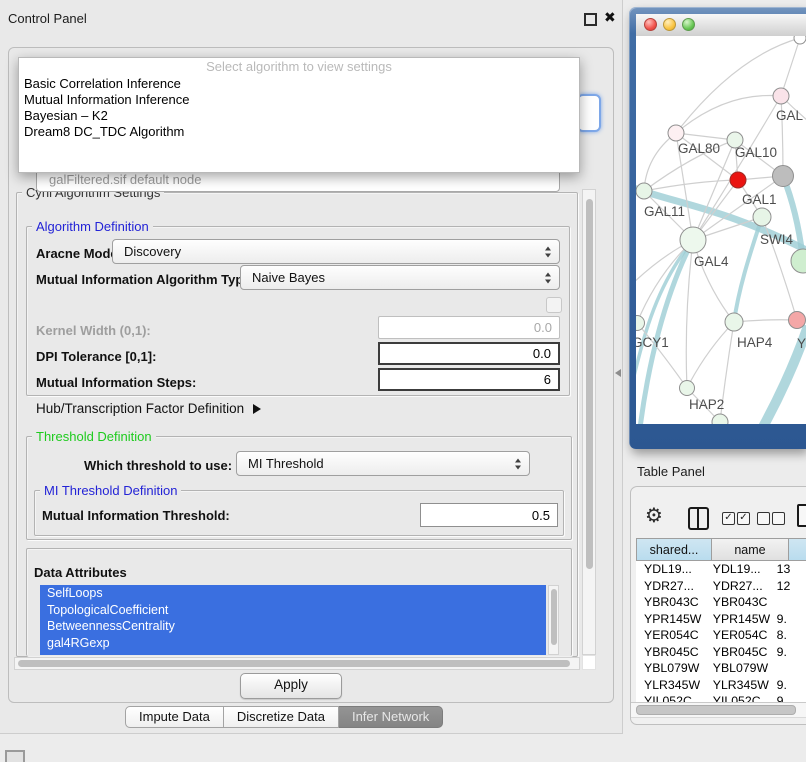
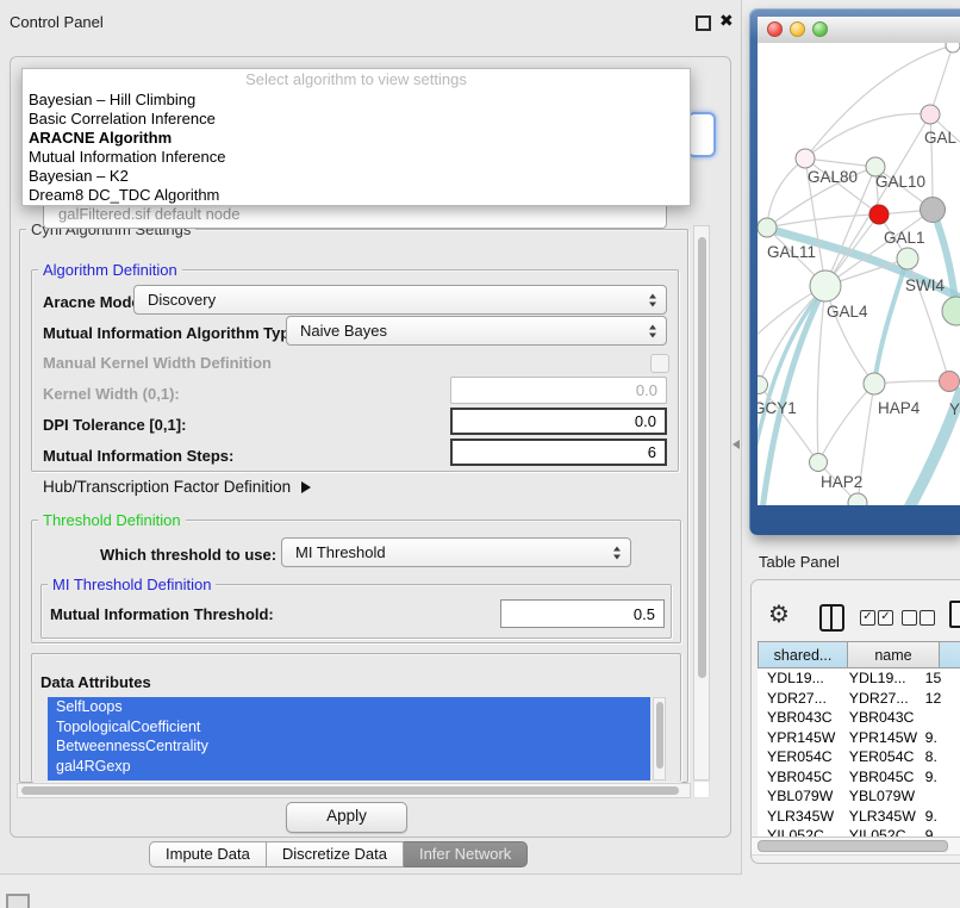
  Control Panel
  ✖
  galFiltered.sif default node
  Select algorithm to view settings
+ Bayesian – Hill Climbing
  Basic Correlation Inference
+ ARACNE Algorithm
  Mutual Information Inference
  Bayesian – K2
  Dream8 DC_TDC Algorithm
  Cyni Algorithm Settings
  Algorithm Definition
  Aracne Mod
  Discovery
  Mutual Information Algorithm Ty
  Naive Bayes
+ Manual Kernel Width Definition
  Kernel Width (0,1):
  0.0
  DPI Tolerance [0,1]:
  0.0
  Mutual Information Steps:
  6
  Hub/Transcription Factor Definition
  Threshold Definition
  Which threshold to use:
  MI Threshold
  MI Threshold Definition
  Mutual Information Threshold:
  0.5
  Data Attributes
  SelfLoops
  TopologicalCoefficient
  BetweennessCentrality
  gal4RGexp
  Apply
  Impute Data
  Discretize Data
  Infer Network
  GAL
  GAL80
  GAL10
  GAL1
  SWI4
  GAL11
  GAL4
  HAP4
  Y
  GCY1
  HAP2
  Table Panel
  ⚙
  ✓
  ✓
  shared...
  name
  YDL19...
  YDL19...
- 13
+ 15
  YDR27...
  YDR27...
  12
  YBR043C
  YBR043C
  YPR145W
  YPR145W
  9.
  YER054C
  YER054C
  8.
  YBR045C
  YBR045C
  9.
  YBL079W
  YBL079W
  YLR345W
  YLR345W
  9.
